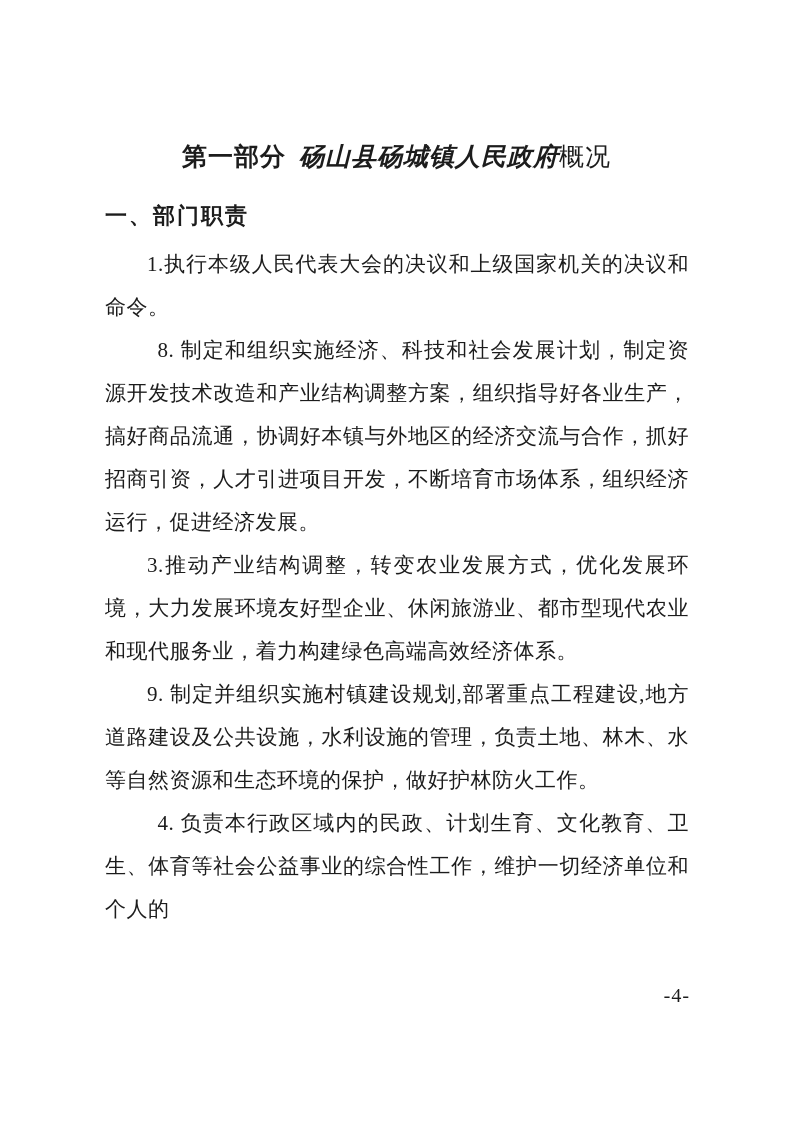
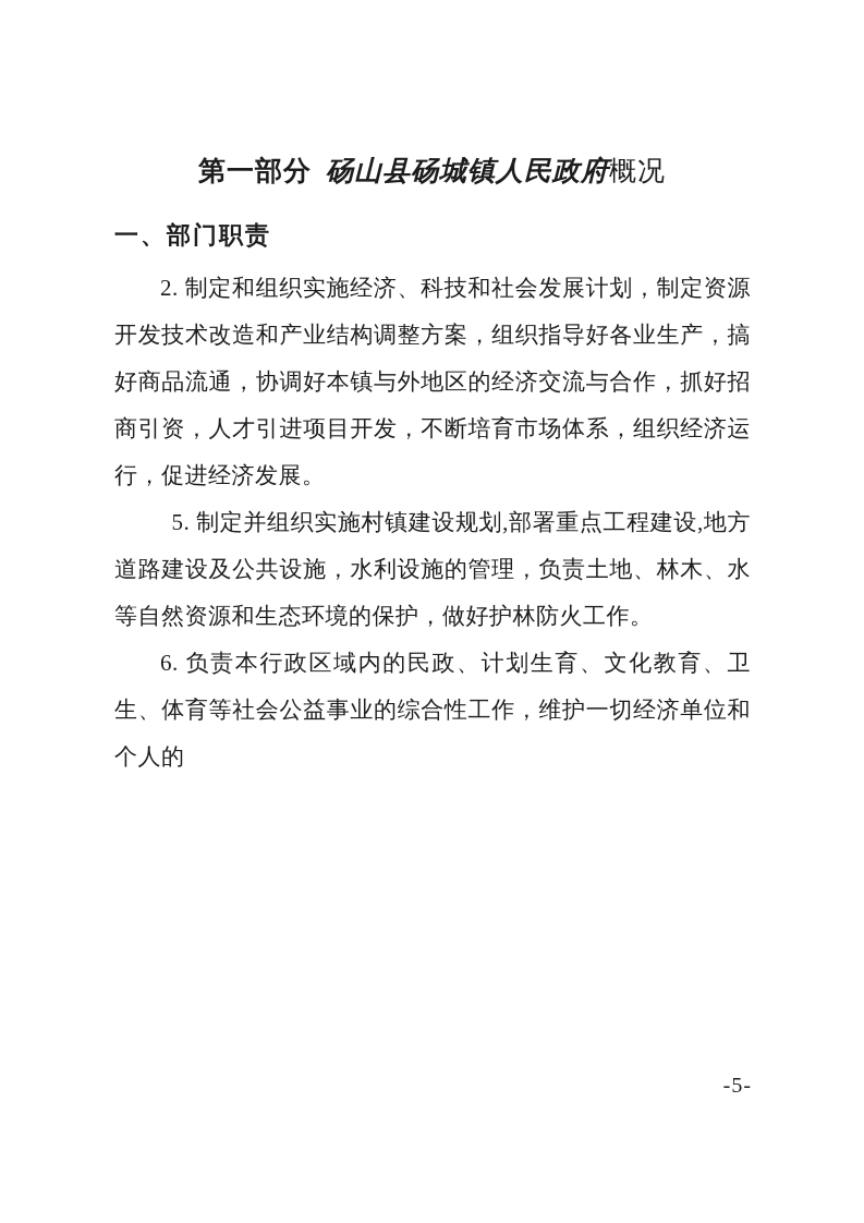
  第一部分 砀山县砀城镇人民政府概况
  一、部门职责
- 1.执行本级人民代表大会的决议和上级国家机关的决议和命令。
- 8. 制定和组织实施经济、科技和社会发展计划，制定资源开发技术改造和产业结构调整方案，组织指导好各业生产，搞好商品流通，协调好本镇与外地区的经济交流与合作，抓好招商引资，人才引进项目开发，不断培育市场体系，组织经济运行，促进经济发展。
+ 2. 制定和组织实施经济、科技和社会发展计划，制定资源开发技术改造和产业结构调整方案，组织指导好各业生产，搞好商品流通，协调好本镇与外地区的经济交流与合作，抓好招商引资，人才引进项目开发，不断培育市场体系，组织经济运行，促进经济发展。
- 3.推动产业结构调整，转变农业发展方式，优化发展环境，大力发展环境友好型企业、休闲旅游业、都市型现代农业和现代服务业，着力构建绿色高端高效经济体系。
- 9. 制定并组织实施村镇建设规划,部署重点工程建设,地方道路建设及公共设施，水利设施的管理，负责土地、林木、水等自然资源和生态环境的保护，做好护林防火工作。
+ 5. 制定并组织实施村镇建设规划,部署重点工程建设,地方道路建设及公共设施，水利设施的管理，负责土地、林木、水等自然资源和生态环境的保护，做好护林防火工作。
- 4. 负责本行政区域内的民政、计划生育、文化教育、卫生、体育等社会公益事业的综合性工作，维护一切经济单位和个人的
+ 6. 负责本行政区域内的民政、计划生育、文化教育、卫生、体育等社会公益事业的综合性工作，维护一切经济单位和个人的
- -4-
+ -5-
